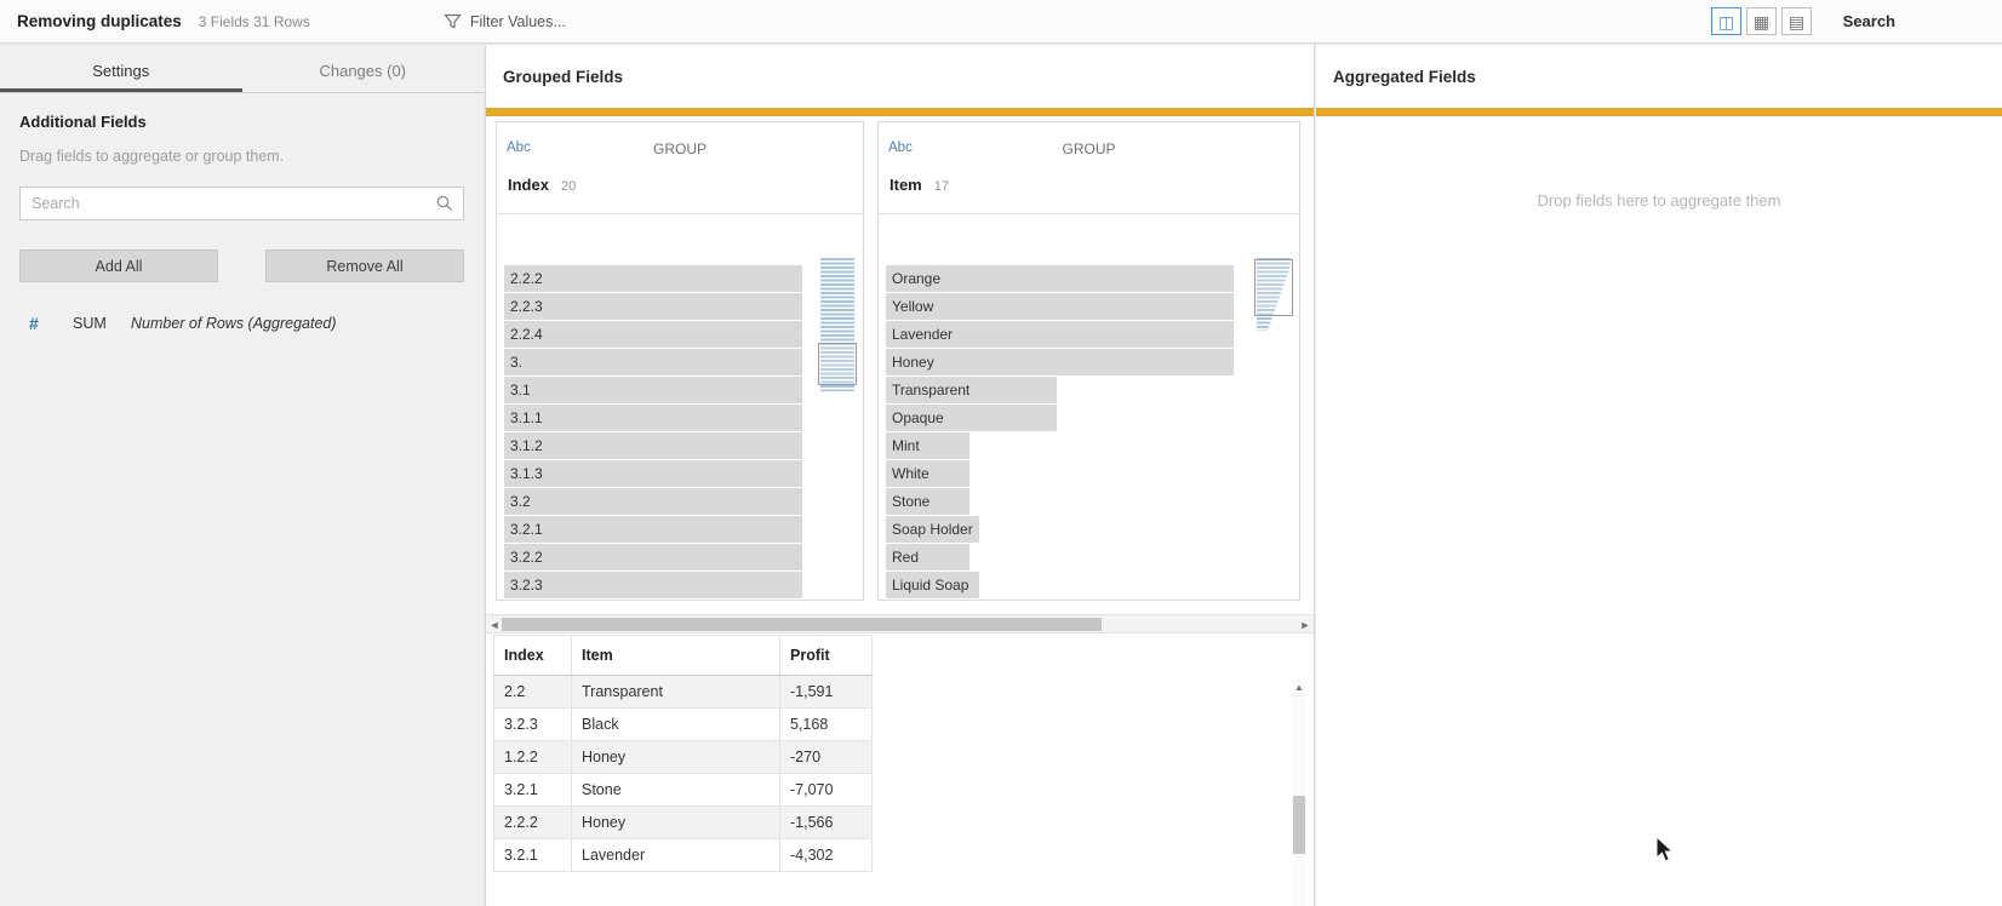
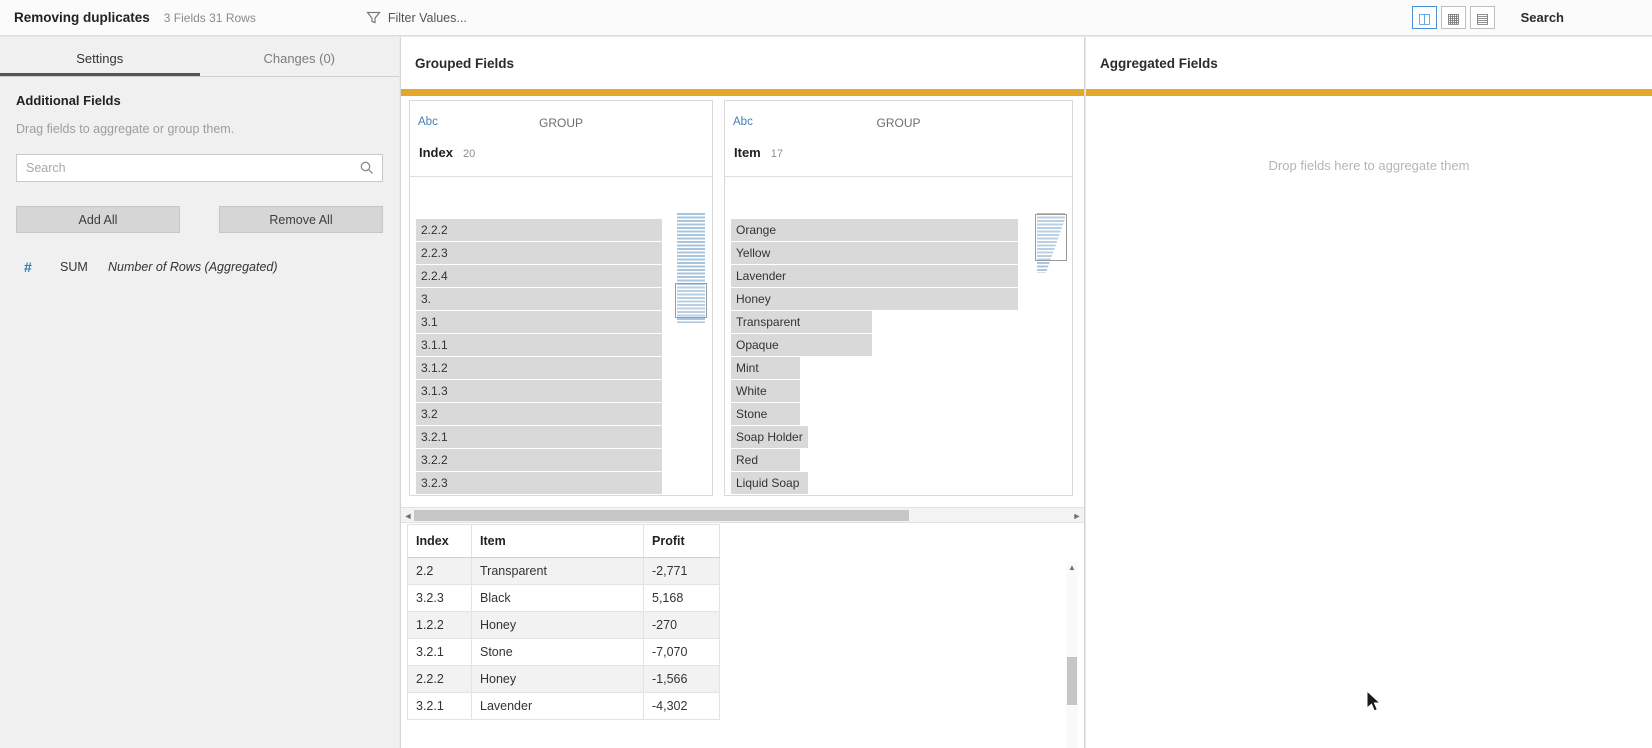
  Removing duplicates
  3 Fields 31 Rows
  Filter Values...
  ◫
  ▦
  ▤
  Search
  Settings
  Changes (0)
  Additional Fields
  Drag fields to aggregate or group them.
  Search
  Add All
  Remove All
  #
  SUM
  Number of Rows (Aggregated)
  Grouped Fields
  Abc
  GROUP
  Index 20
  2.2.2
  2.2.3
  2.2.4
  3.
  3.1
  3.1.1
  3.1.2
  3.1.3
  3.2
  3.2.1
  3.2.2
  3.2.3
  Abc
  GROUP
  Item 17
  Orange
  Yellow
  Lavender
  Honey
  Transparent
  Opaque
  Mint
  White
  Stone
  Soap Holder
  Red
  Liquid Soap
  ◄
  ►
  Index	Item	Profit
- 2.2	Transparent	-1,591
+ 2.2	Transparent	-2,771
  3.2.3	Black	5,168
  1.2.2	Honey	-270
  3.2.1	Stone	-7,070
  2.2.2	Honey	-1,566
  3.2.1	Lavender	-4,302
  ▲
  Aggregated Fields
  Drop fields here to aggregate them
